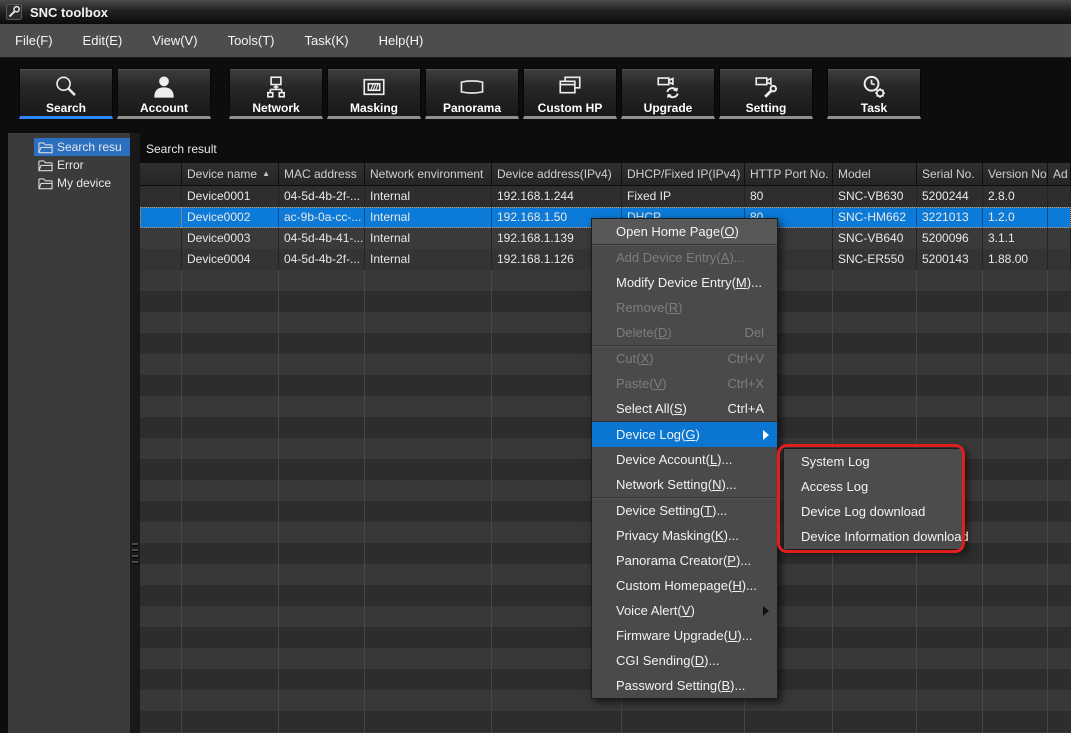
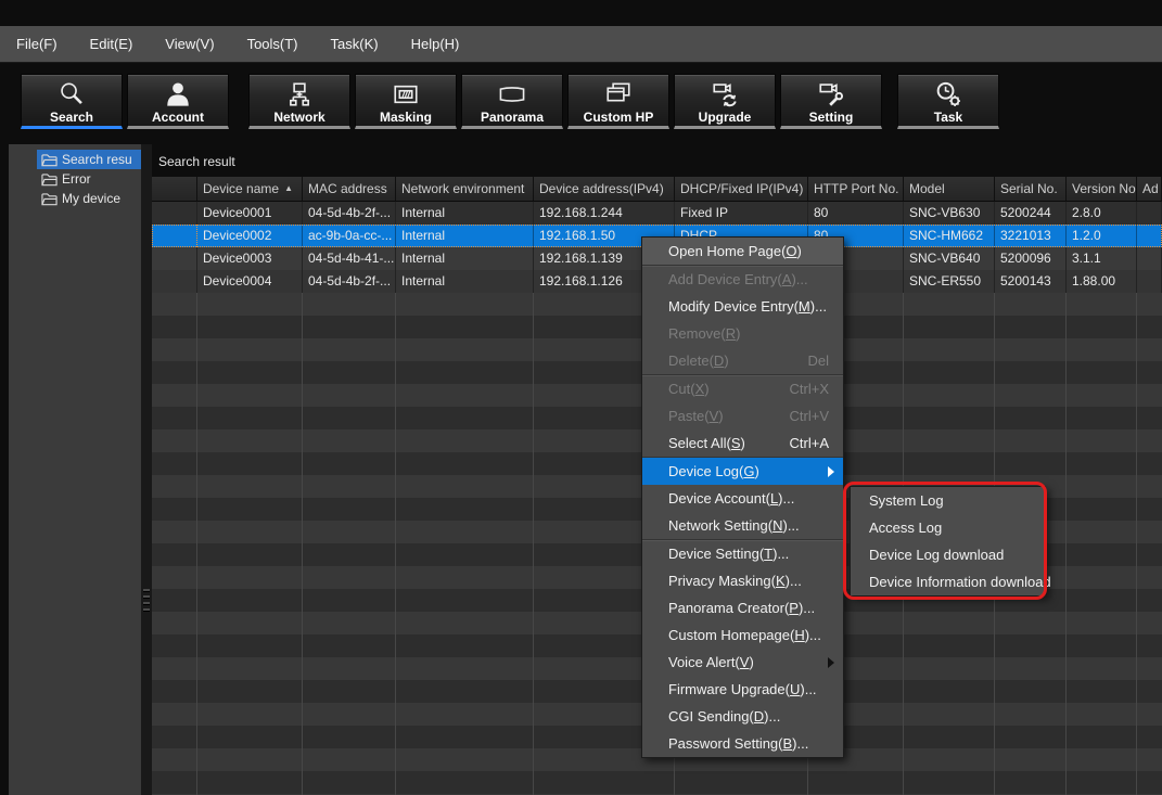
- SNC toolbox
  File(F)
  Edit(E)
  View(V)
  Tools(T)
  Task(K)
  Help(H)
  Search
  Account
  Network
  Masking
  Panorama
  Custom HP
  Upgrade
  Setting
  Task
  Search resu
  Error
  My device
  Search result
  Device name
  ▲
  MAC address
  Network environment
  Device address(IPv4)
  DHCP/Fixed IP(IPv4)
  HTTP Port No.
  Model
  Serial No.
  Version No
  Ad
  Device0001
  04-5d-4b-2f-...
  Internal
  192.168.1.244
  Fixed IP
  80
  SNC-VB630
  5200244
  2.8.0
  Device0002
  ac-9b-0a-cc-...
  Internal
  192.168.1.50
  DHCP
  80
  SNC-HM662
  3221013
  1.2.0
  Device0003
  04-5d-4b-41-...
  Internal
  192.168.1.139
  SNC-VB640
  5200096
  3.1.1
  Device0004
  04-5d-4b-2f-...
  Internal
  192.168.1.126
  SNC-ER550
  5200143
  1.88.00
  Open Home Page(O)
  Add Device Entry(A)...
  Modify Device Entry(M)...
  Remove(R)
  Delete(D)
  Del
  Cut(X)
- Ctrl+V
+ Ctrl+X
  Paste(V)
- Ctrl+X
+ Ctrl+V
  Select All(S)
  Ctrl+A
  Device Log(G)
  Device Account(L)...
  Network Setting(N)...
  Device Setting(T)...
  Privacy Masking(K)...
  Panorama Creator(P)...
  Custom Homepage(H)...
  Voice Alert(V)
  Firmware Upgrade(U)...
  CGI Sending(D)...
  Password Setting(B)...
  System Log
  Access Log
  Device Log download
  Device Information download
